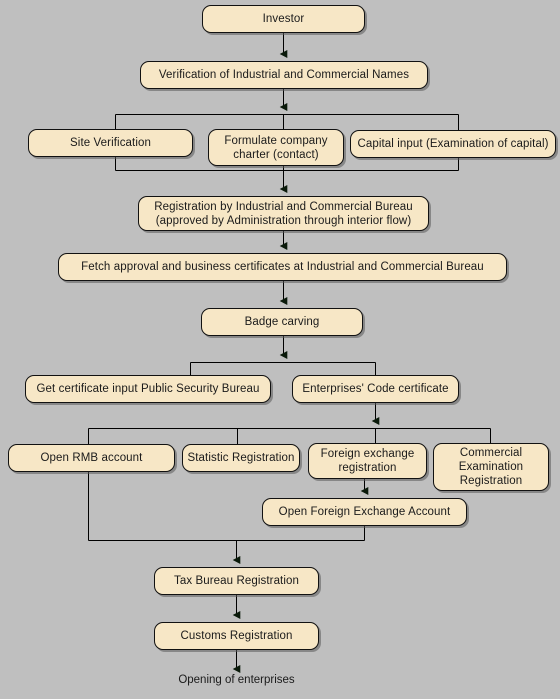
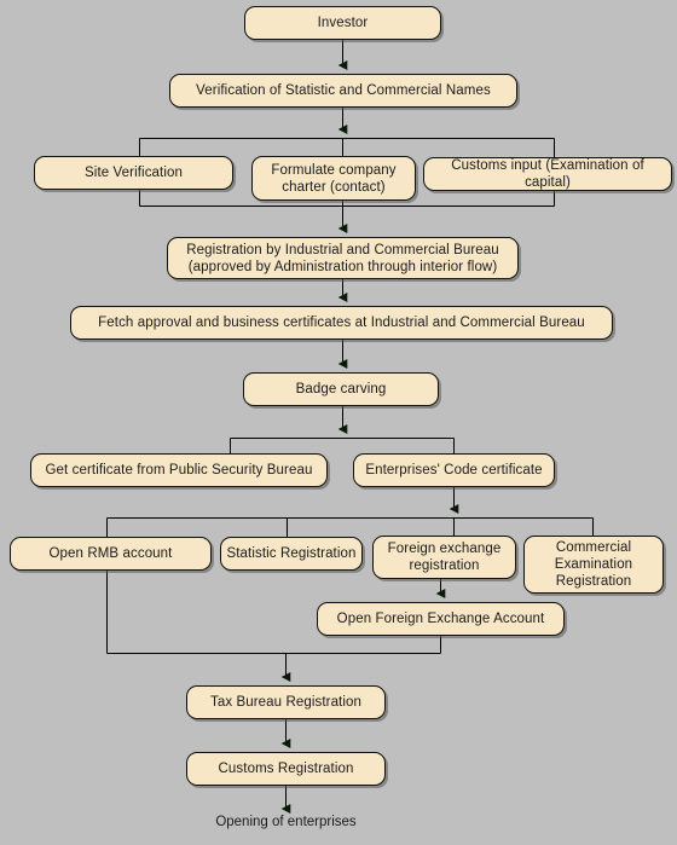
  Investor
- Verification of Industrial and Commercial Names
+ Verification of Statistic and Commercial Names
  Site Verification
  Formulate company
  charter (contact)
- Capital input (Examination of capital)
+ Customs input (Examination of capital)
  Registration by Industrial and Commercial Bureau
  (approved by Administration through interior flow)
  Fetch approval and business certificates at Industrial and Commercial Bureau
  Badge carving
- Get certificate input Public Security Bureau
+ Get certificate from Public Security Bureau
  Enterprises' Code certificate
  Open RMB account
  Statistic Registration
  Foreign exchange
  registration
  Commercial
  Examination
  Registration
  Open Foreign Exchange Account
  Tax Bureau Registration
  Customs Registration
  Opening of enterprises
